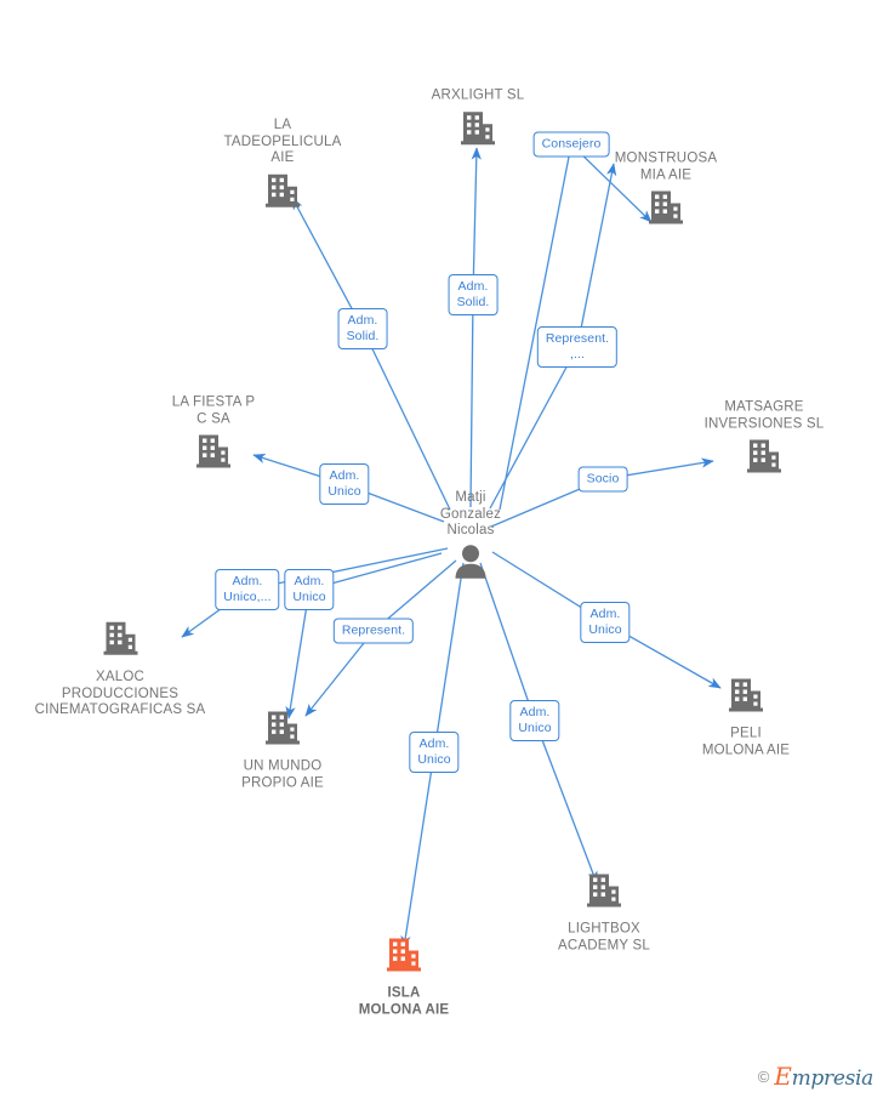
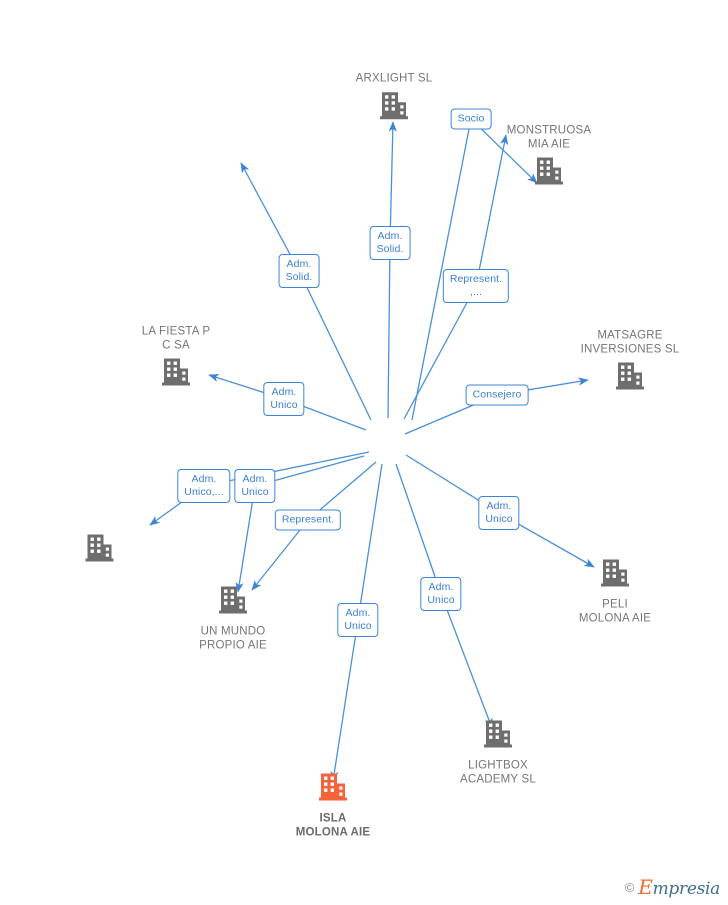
- LA
- TADEOPELICULA
- AIE
  ARXLIGHT SL
  MONSTRUOSA
  MIA AIE
  LA FIESTA P
  C SA
  MATSAGRE
  INVERSIONES SL
- XALOC
- PRODUCCIONES
- CINEMATOGRAFICAS SA
  UN MUNDO
  PROPIO AIE
  PELI
  MOLONA AIE
  LIGHTBOX
  ACADEMY SL
  ISLA
  MOLONA AIE
- Matji
- Gonzalez
- Nicolas
  Adm.
  Solid.
  Adm.
  Solid.
- Consejero
+ Socio
  Represent.
  ,...
  Adm.
  Unico
- Socio
+ Consejero
  Adm.
  Unico,...
  Adm.
  Unico
  Represent.
  Adm.
  Unico
  Adm.
  Unico
  Adm.
  Unico
  ©
  Empresia
